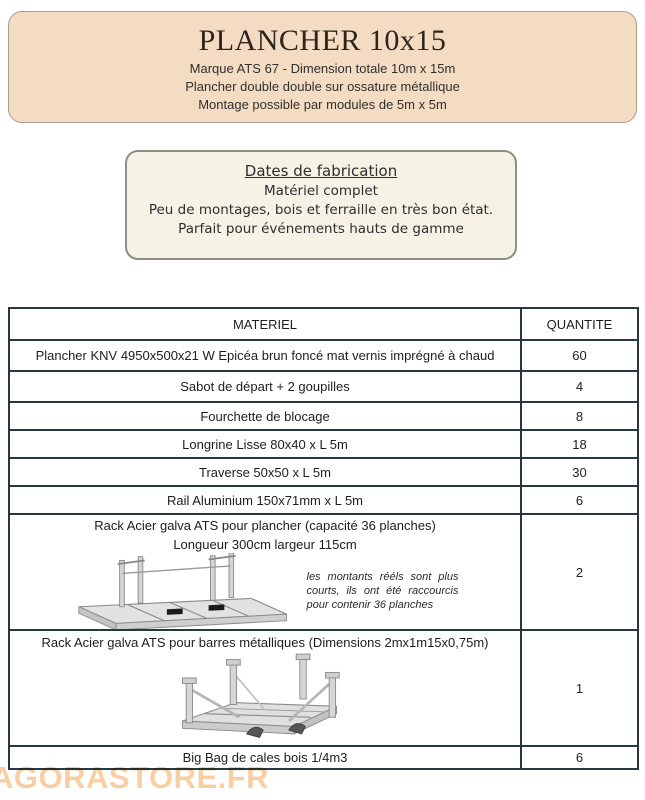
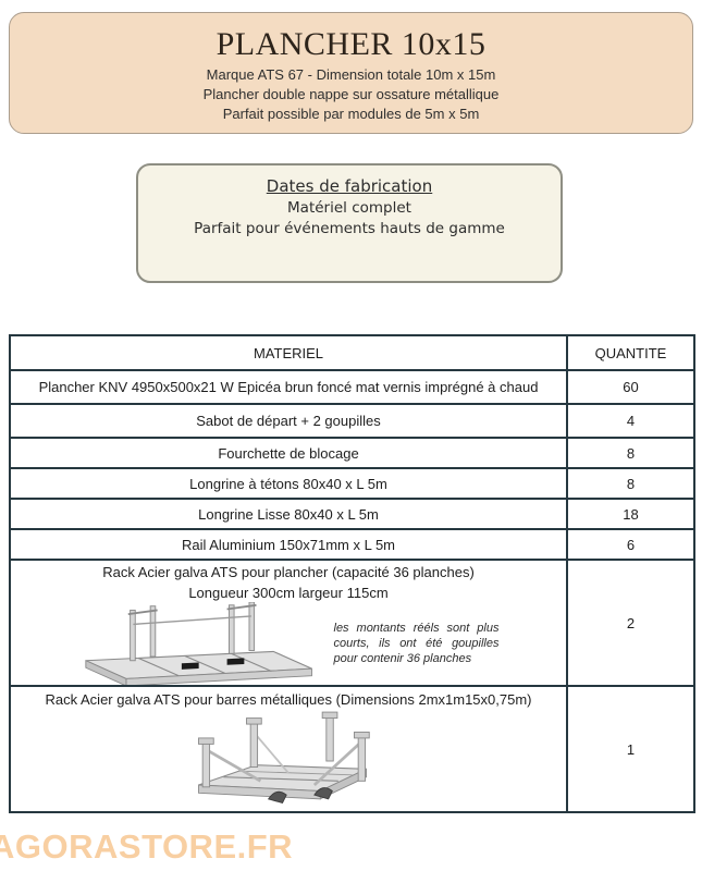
  PLANCHER 10x15
  Marque ATS 67 - Dimension totale 10m x 15m
- Plancher double double sur ossature métallique
+ Plancher double nappe sur ossature métallique
- Montage possible par modules de 5m x 5m
+ Parfait possible par modules de 5m x 5m
  Dates de fabrication
  Matériel complet
- Peu de montages, bois et ferraille en très bon état.
  Parfait pour événements hauts de gamme
  MATERIEL	QUANTITE
  Plancher KNV 4950x500x21 W Epicéa brun foncé mat vernis imprégné à chaud	60
  Sabot de départ + 2 goupilles	4
  Fourchette de blocage	8
+ Longrine à tétons 80x40 x L 5m	8
  Longrine Lisse 80x40 x L 5m	18
- Traverse 50x50 x L 5m	30
  Rail Aluminium 150x71mm x L 5m	6
- Rack Acier galva ATS pour plancher (capacité 36 planches) Longueur 300cm largeur 115cm les montants rééls sont plus courts, ils ont été raccourcis pour contenir 36 planches	2
+ Rack Acier galva ATS pour plancher (capacité 36 planches) Longueur 300cm largeur 115cm les montants rééls sont plus courts, ils ont été goupilles pour contenir 36 planches	2
  Rack Acier galva ATS pour barres métalliques (Dimensions 2mx1m15x0,75m)	1
- Big Bag de cales bois 1/4m3	6
  AGORASTORE.FR
